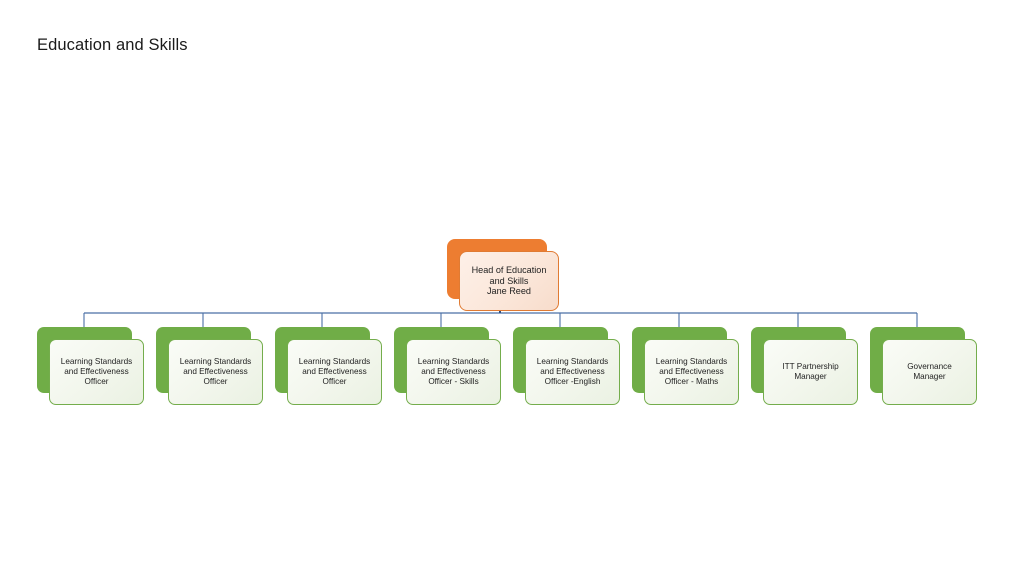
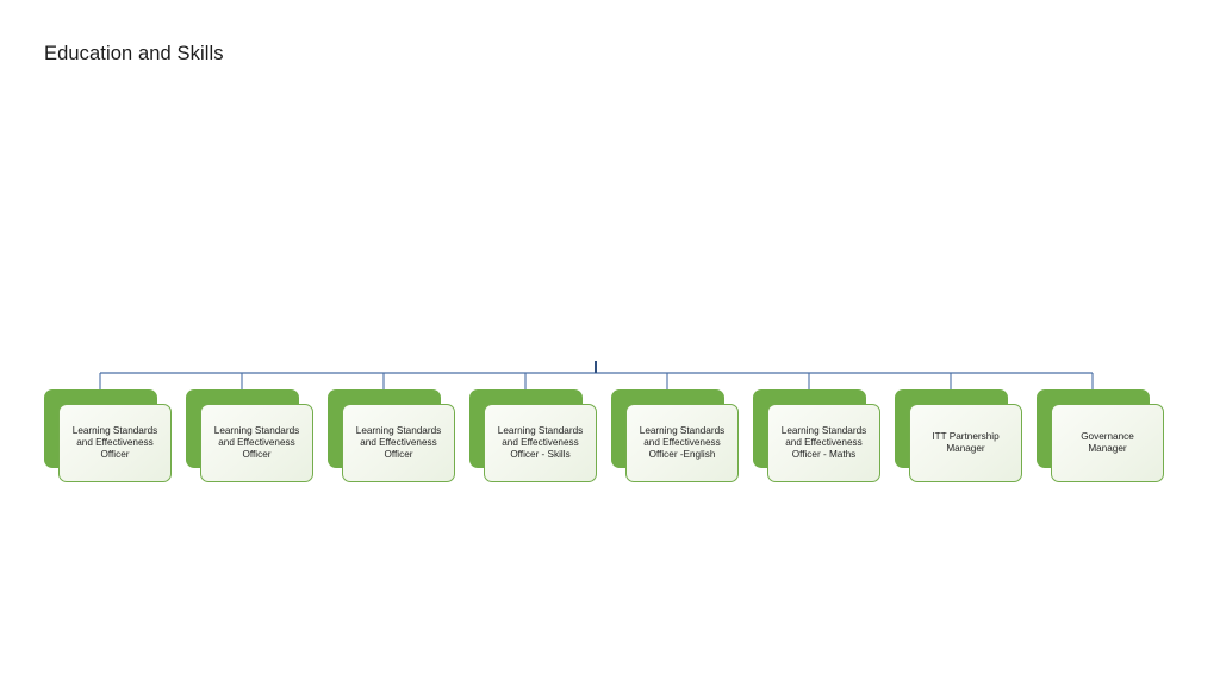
  Education and Skills
- Head of Education
- and Skills
- Jane Reed
  Learning Standards
  and Effectiveness
  Officer
  Learning Standards
  and Effectiveness
  Officer
  Learning Standards
  and Effectiveness
  Officer
  Learning Standards
  and Effectiveness
  Officer - Skills
  Learning Standards
  and Effectiveness
  Officer -English
  Learning Standards
  and Effectiveness
  Officer - Maths
  ITT Partnership
  Manager
  Governance
  Manager
